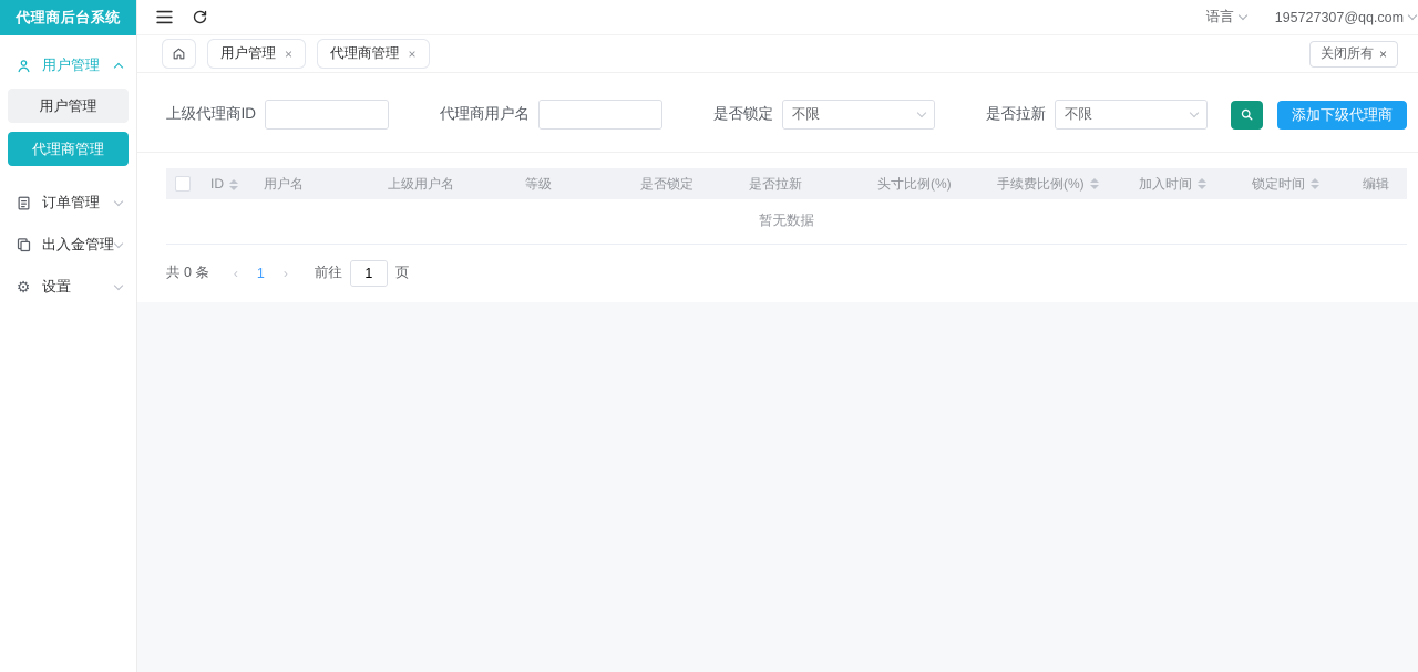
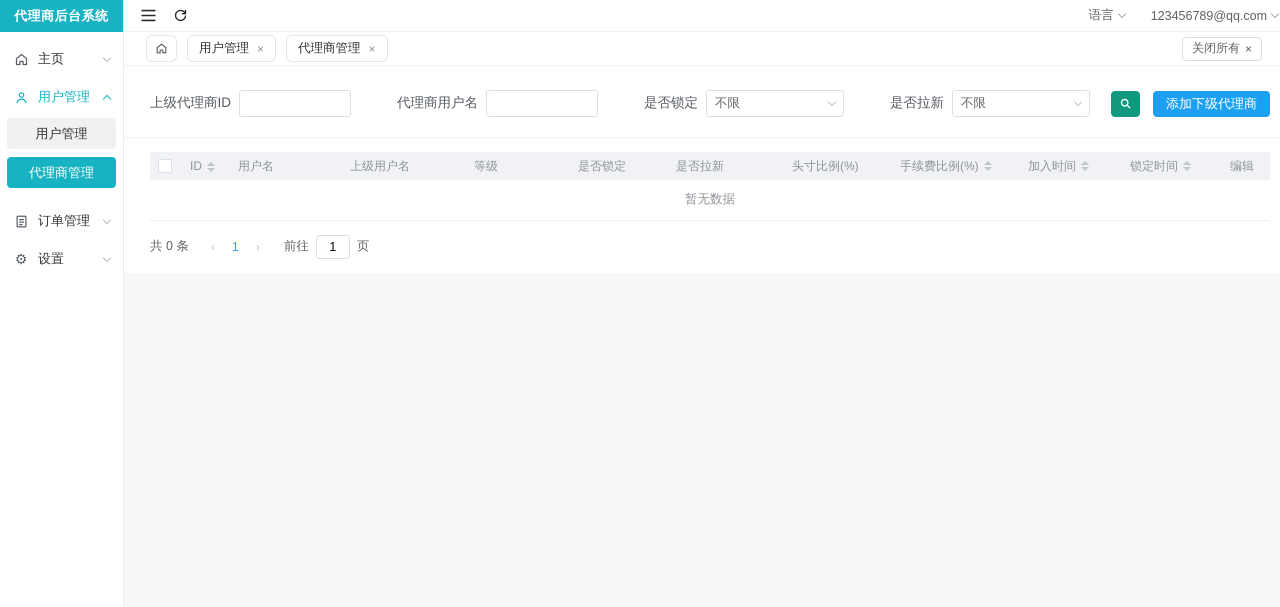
  代理商后台系统
+ 主页
  用户管理
  用户管理
  代理商管理
  订单管理
- 出入金管理
  ⚙
  设置
  语言
- 195727307@qq.com
+ 123456789@qq.com
  用户管理
  ×
  代理商管理
  ×
  关闭所有
  ×
  上级代理商ID
  代理商用户名
  是否锁定
  不限
  是否拉新
  不限
  添加下级代理商
  	ID	用户名	上级用户名	等级	是否锁定	是否拉新	头寸比例(%)	手续费比例(%)	加入时间	锁定时间	编辑
  暂无数据
  共 0 条
  ‹
  1
  ›
  前往
  1
  页
